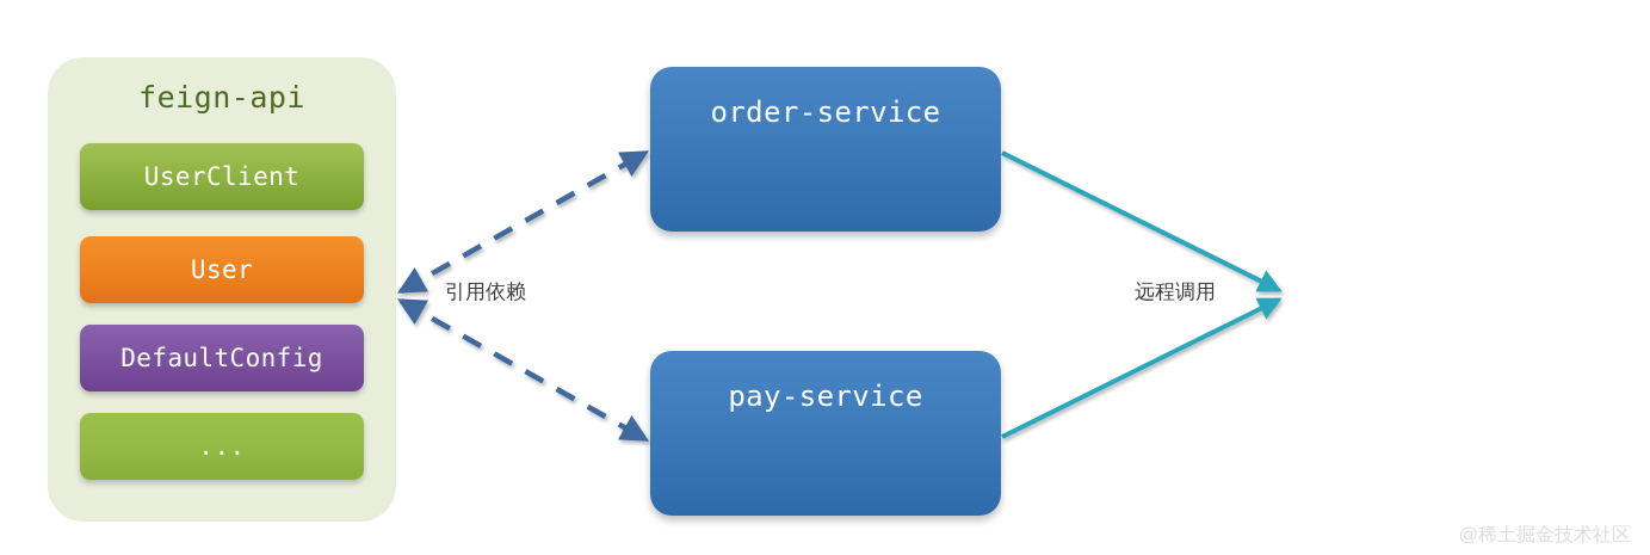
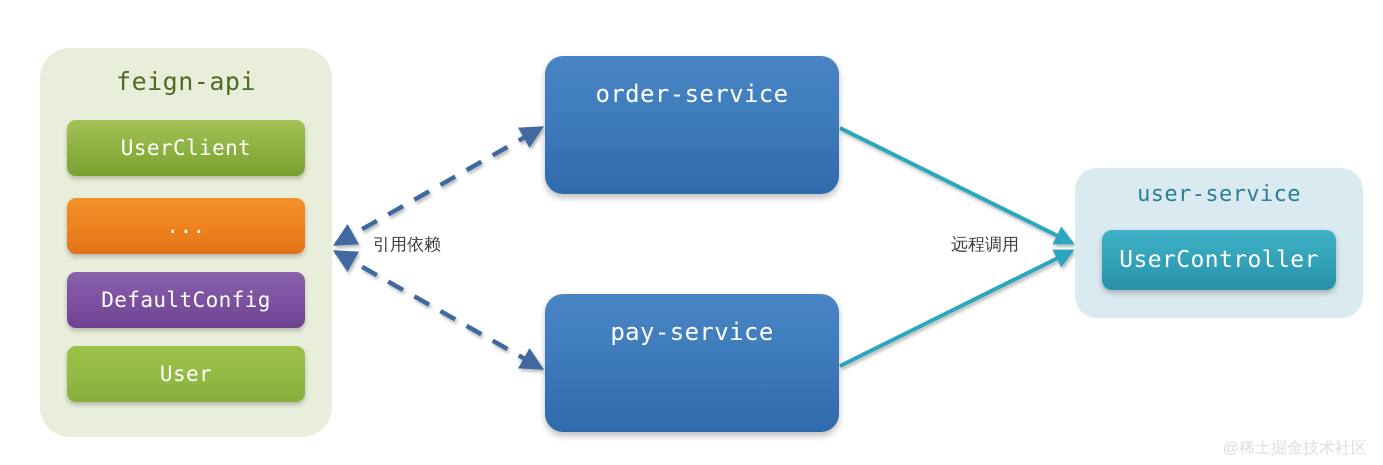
  feign-api
  UserClient
- User
+ ...
  DefaultConfig
- ...
+ User
  order-service
  pay-service
+ user-service
+ UserController
  引用依赖
  远程调用
  @稀土掘金技术社区
